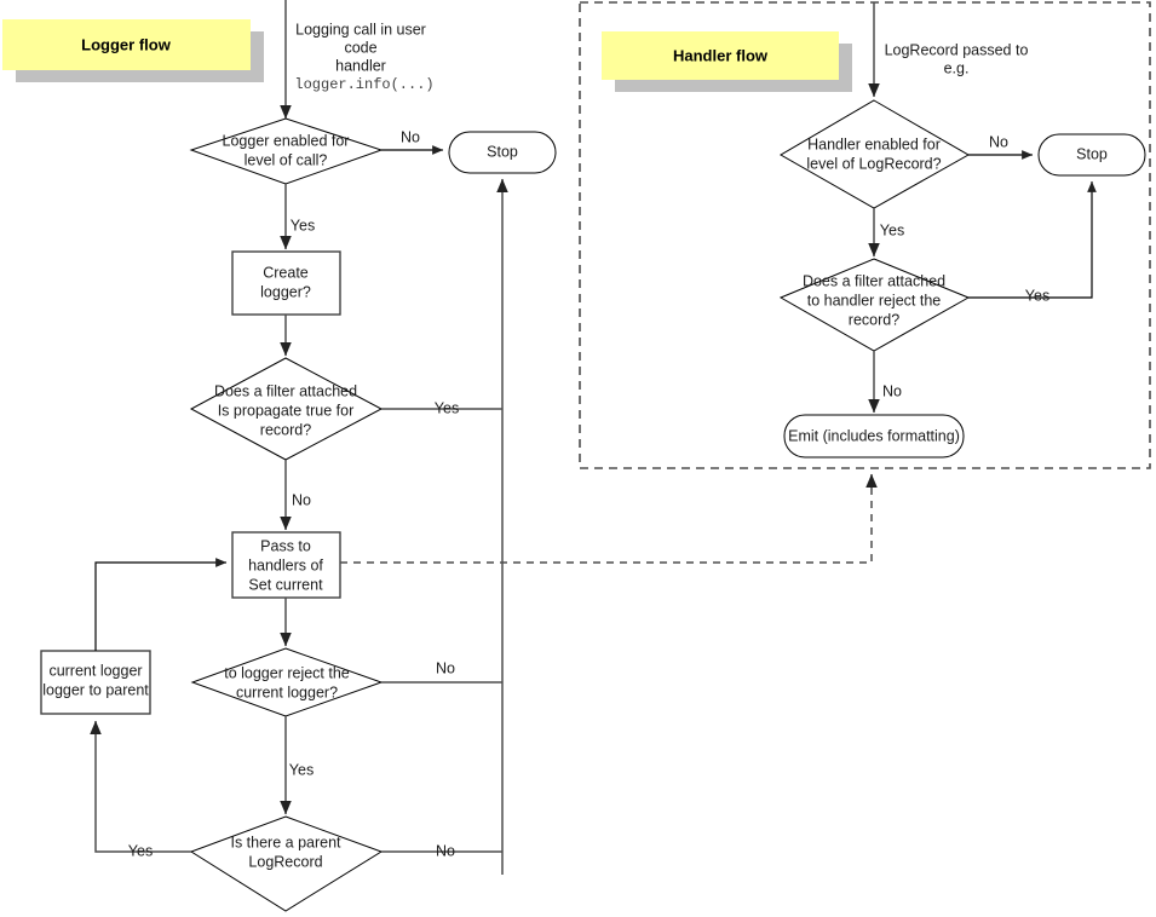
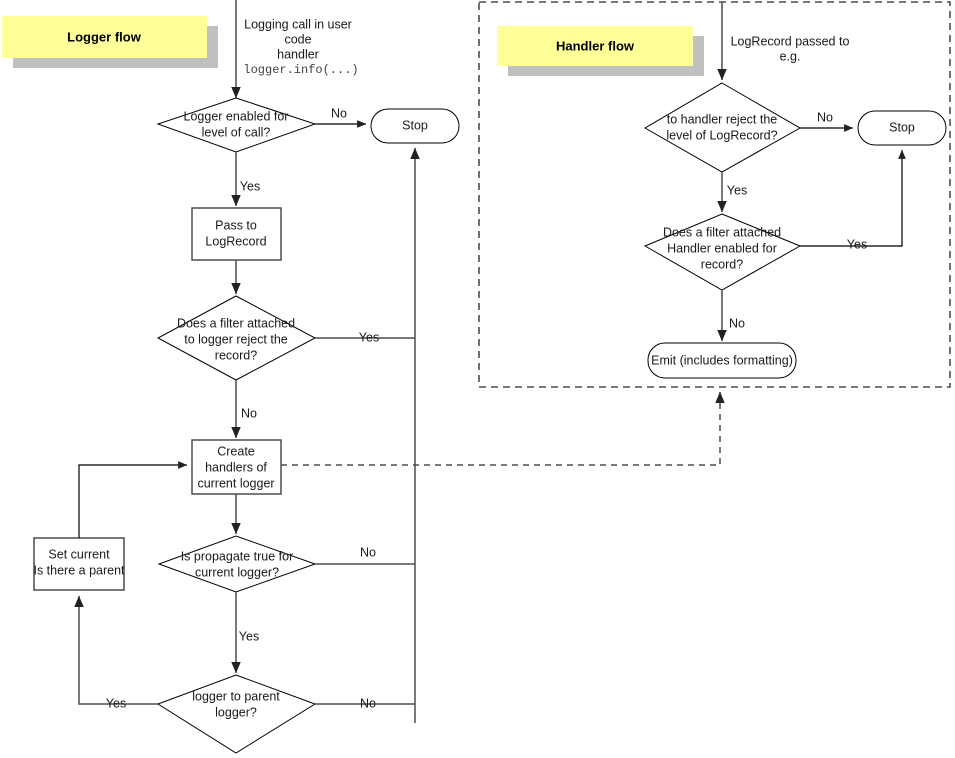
  Logger flow
  Handler flow
  Logging call in user
  code
  handler
  logger.info(...)
  Logger enabled for
  level of call?
  No
  Stop
  Yes
- Create
+ Pass to
- logger?
+ LogRecord
  Does a filter attached
- Is propagate true for
+ to logger reject the
  record?
  Yes
  No
- Pass to
+ Create
  handlers of
- Set current
+ current logger
- to logger reject the
+ Is propagate true for
  current logger?
  No
  Yes
- Is there a parent
+ logger to parent
- LogRecord
+ logger?
  Yes
  No
- current logger
+ Set current
- logger to parent
+ Is there a parent
  LogRecord passed to
  e.g.
- Handler enabled for
+ to handler reject the
  level of LogRecord?
  No
  Stop
  Yes
  Does a filter attached
- to handler reject the
+ Handler enabled for
  record?
  Yes
  No
  Emit (includes formatting)
